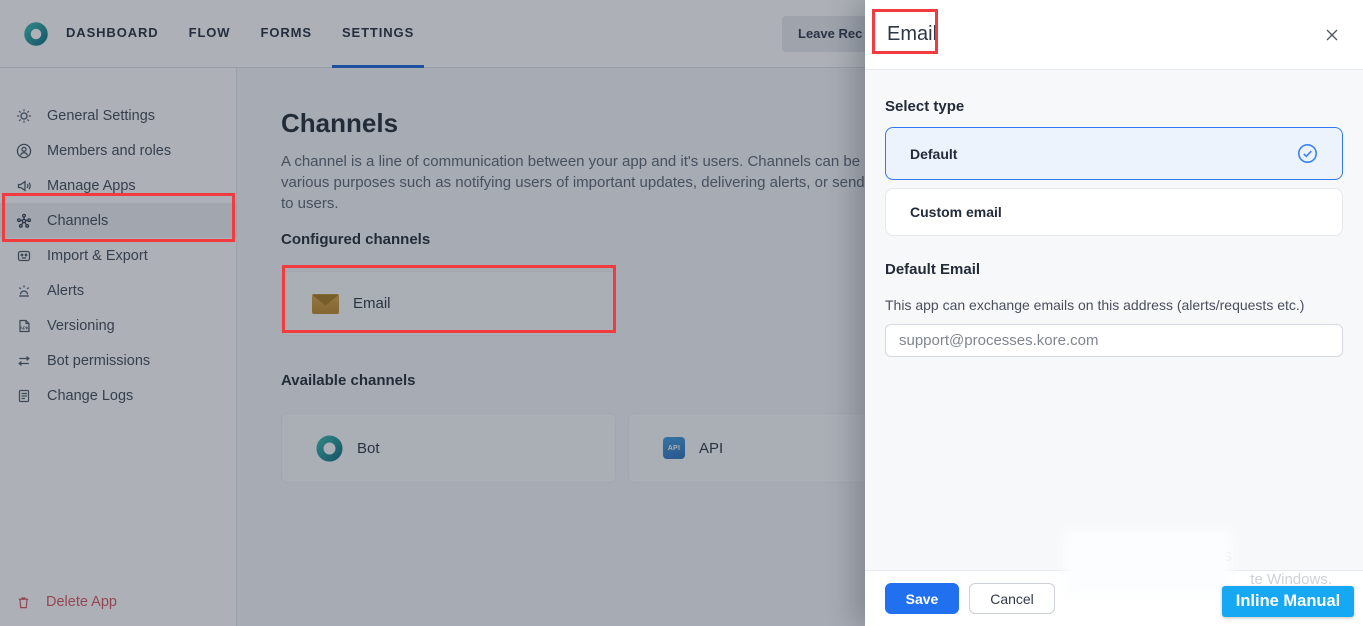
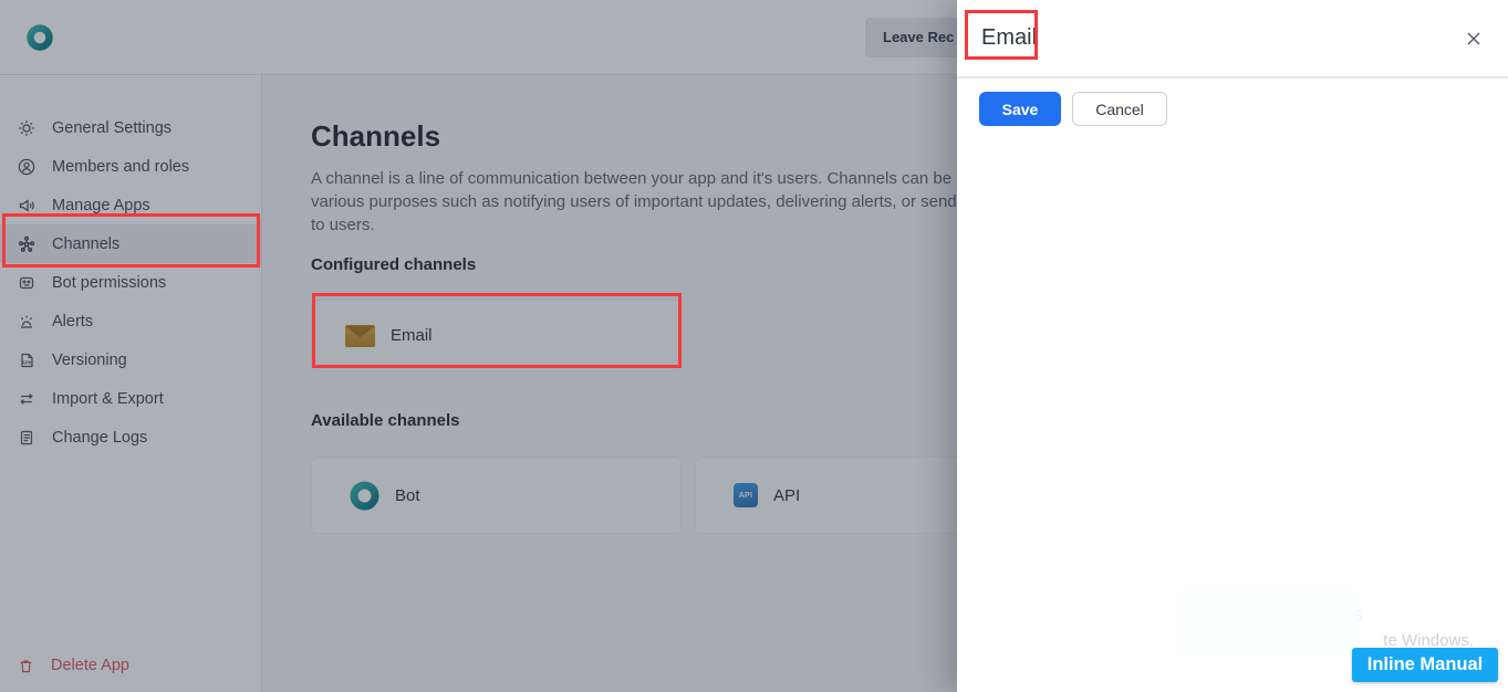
- DASHBOARD
- FLOW
- FORMS
- SETTINGS
  Leave Rec
  General Settings
  Members and roles
  Manage Apps
  Channels
- Import & Export
+ Bot permissions
  Alerts
  Versioning
- Bot permissions
+ Import & Export
  Change Logs
  Delete App
  Channels
  A channel is a line of communication between your app and it's users. Channels can be
  various purposes such as notifying users of important updates, delivering alerts, or send
  to users.
  Configured channels
  Email
  Available channels
  Bot
  API
  Email
- Select type
- Default
- Custom email
- Default Email
- This app can exchange emails on this address (alerts/requests etc.)
- support@processes.kore.com
  Save
  Cancel
  te Windows.
  Inline Manual
